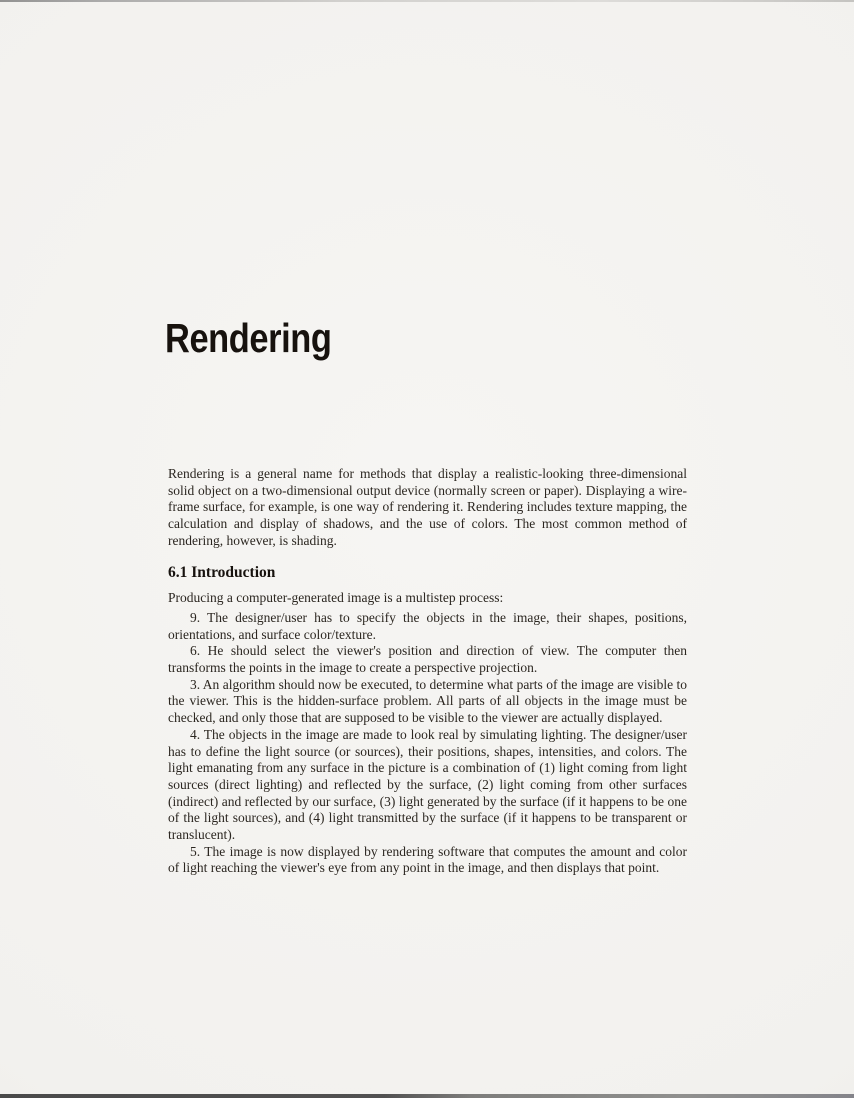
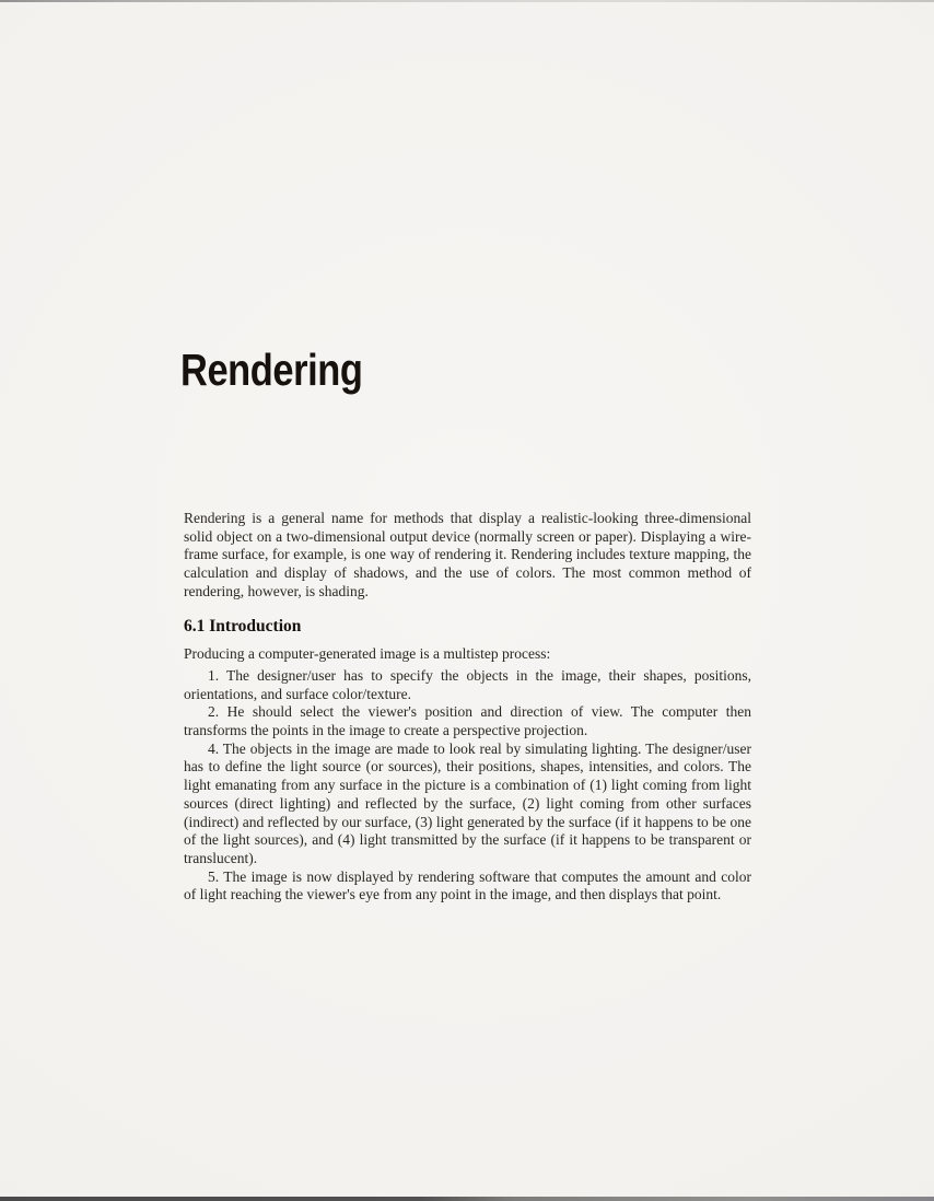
  Rendering
  Rendering is a general name for methods that display a realistic-looking three-dimensional solid object on a two-dimensional output device (normally screen or paper). Displaying a wire-frame surface, for example, is one way of rendering it. Rendering includes texture mapping, the calculation and display of shadows, and the use of colors. The most common method of rendering, however, is shading.
  6.1 Introduction
  Producing a computer-generated image is a multistep process:
- 9. The designer/user has to specify the objects in the image, their shapes, positions, orientations, and surface color/texture.
+ 1. The designer/user has to specify the objects in the image, their shapes, positions, orientations, and surface color/texture.
- 6. He should select the viewer's position and direction of view. The computer then transforms the points in the image to create a perspective projection.
+ 2. He should select the viewer's position and direction of view. The computer then transforms the points in the image to create a perspective projection.
- 3. An algorithm should now be executed, to determine what parts of the image are visible to the viewer. This is the hidden-surface problem. All parts of all objects in the image must be checked, and only those that are supposed to be visible to the viewer are actually displayed.
  4. The objects in the image are made to look real by simulating lighting. The designer/user has to define the light source (or sources), their positions, shapes, intensities, and colors. The light emanating from any surface in the picture is a combination of (1) light coming from light sources (direct lighting) and reflected by the surface, (2) light coming from other surfaces (indirect) and reflected by our surface, (3) light generated by the surface (if it happens to be one of the light sources), and (4) light transmitted by the surface (if it happens to be transparent or translucent).
  5. The image is now displayed by rendering software that computes the amount and color of light reaching the viewer's eye from any point in the image, and then displays that point.
